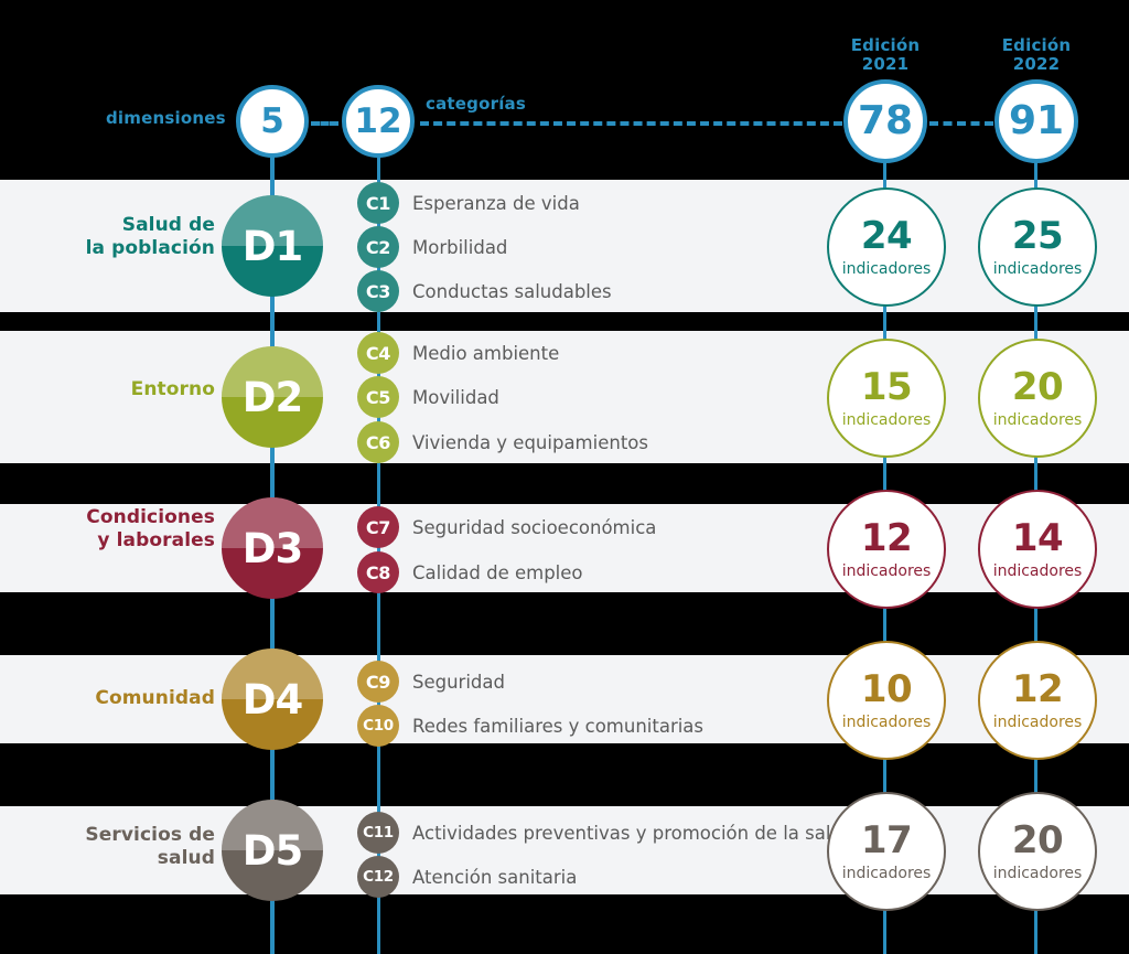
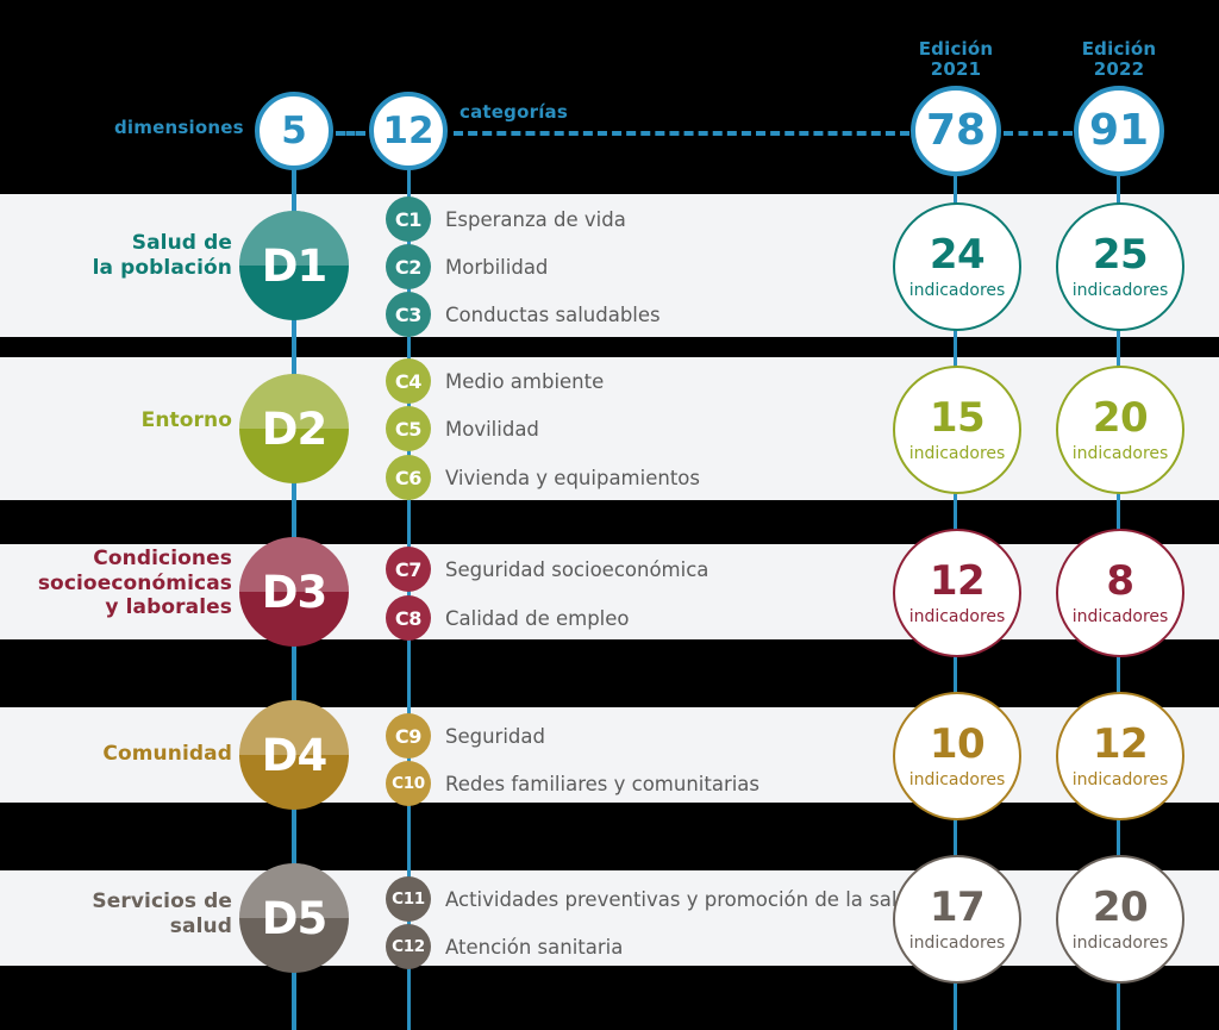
  dimensiones
  5
  12
  categorías
  Edición
  2021
  78
  Edición
  2022
  91
  Salud de
  la población
  D1
  C1
  Esperanza de vida
  C2
  Morbilidad
  C3
  Conductas saludables
  24
  indicadores
  25
  indicadores
  Entorno
  D2
  C4
  Medio ambiente
  C5
  Movilidad
  C6
  Vivienda y equipamientos
  15
  indicadores
  20
  indicadores
  Condiciones
+ socioeconómicas
  y laborales
  D3
  C7
  Seguridad socioeconómica
  C8
  Calidad de empleo
  12
  indicadores
- 14
+ 8
  indicadores
  Comunidad
  D4
  C9
  Seguridad
  C10
  Redes familiares y comunitarias
  10
  indicadores
  12
  indicadores
  Servicios de
  salud
  D5
  C11
  Actividades preventivas y promoción de la sal
  C12
  Atención sanitaria
  17
  indicadores
  20
  indicadores
